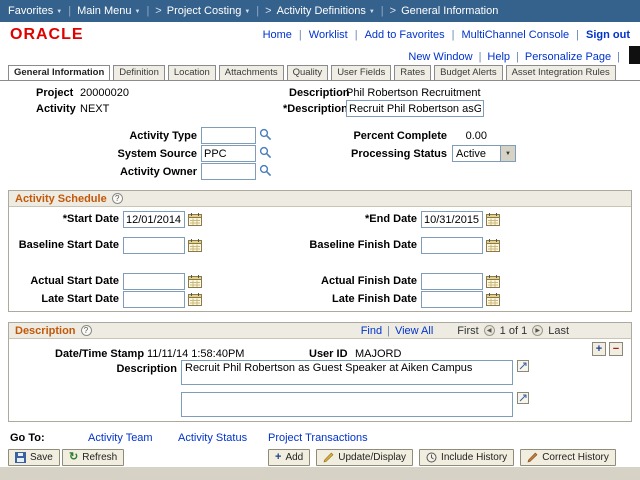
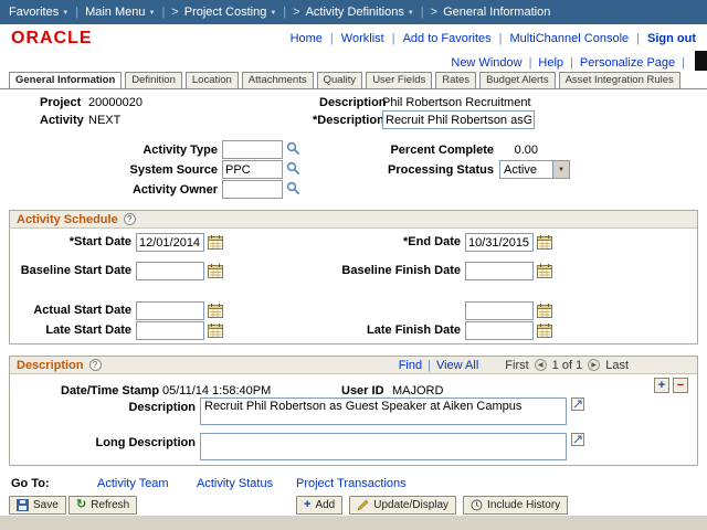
  Favorites
  |
  Main Menu
  |
  >
  Project Costing
  |
  >
  Activity Definitions
  |
  >
  General Information
  ORACLE
  Home
  |
  Worklist
  |
  Add to Favorites
  |
  MultiChannel Console
  |
  Sign out
  New Window
  |
  Help
  |
  Personalize Page
  |
  General Information
  Definition
  Location
  Attachments
  Quality
  User Fields
  Rates
  Budget Alerts
  Asset Integration Rules
  Project
  20000020
  Description
  Phil Robertson Recruitment
  Activity
  NEXT
  *Description
  Recruit Phil Robertson asG
  Activity Type
  Percent Complete
  0.00
  System Source
  PPC
  Processing Status
  Active
  Activity Owner
  Activity Schedule
  ?
  *Start Date
  12/01/2014
  *End Date
  10/31/2015
  Baseline Start Date
  Baseline Finish Date
  Actual Start Date
- Actual Finish Date
  Late Start Date
  Late Finish Date
  Description
  ?
  Find
  |
  View All
  First
  1 of 1
  Last
  +
  −
  Date/Time Stamp
- 11/11/14 1:58:40PM
+ 05/11/14 1:58:40PM
  User ID
  MAJORD
  Description
  Recruit Phil Robertson as Guest Speaker at Aiken Campus
+ Long Description
  Go To:
  Activity Team
  Activity Status
  Project Transactions
  Save
  ↻
  Refresh
  +
  Add
  Update/Display
  Include History
- Correct History
